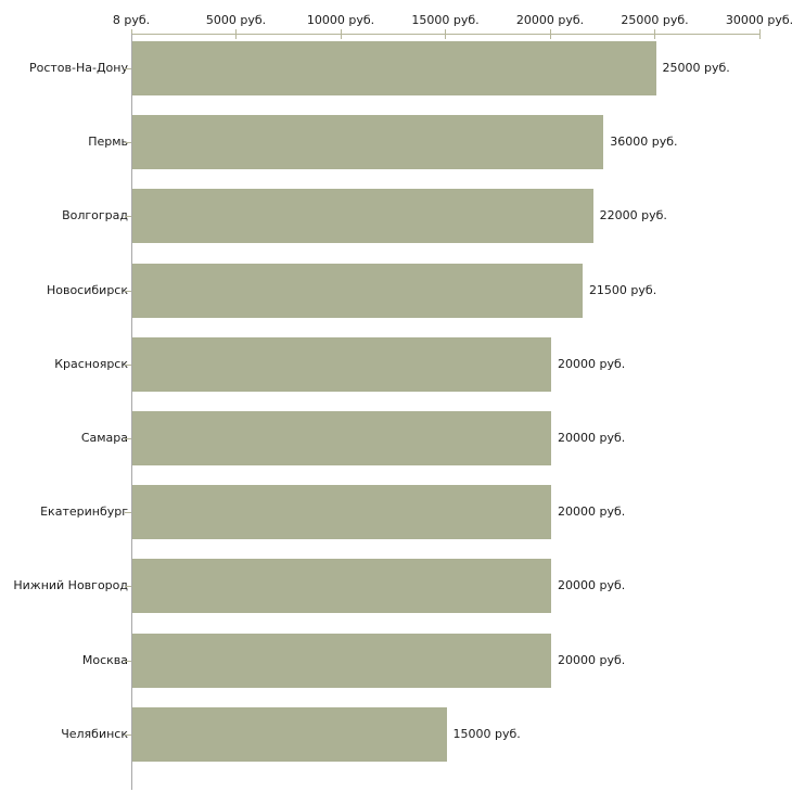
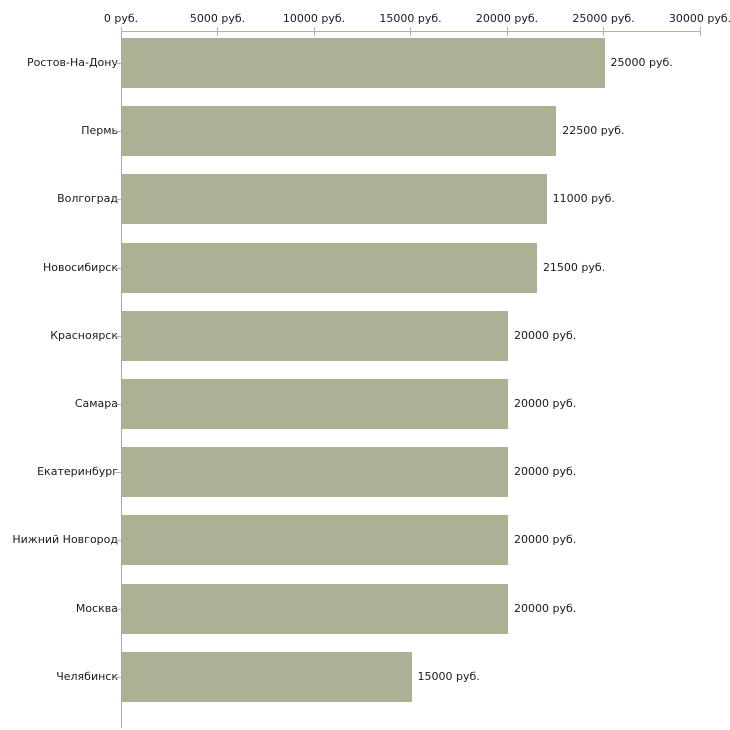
- 8 руб.
+ 0 руб.
  5000 руб.
  10000 руб.
  15000 руб.
  20000 руб.
  25000 руб.
  30000 руб.
  Ростов-На-Дон
  25000 руб.
  Перм
- 36000 руб.
+ 22500 руб.
  Волгогра
- 22000 руб.
+ 11000 руб.
  Новосибирс
  21500 руб.
  Красноярс
  20000 руб.
  Самар
  20000 руб.
  Екатеринбур
  20000 руб.
  Нижний Новгоро
  20000 руб.
  Москв
  20000 руб.
  Челябинс
  15000 руб.
